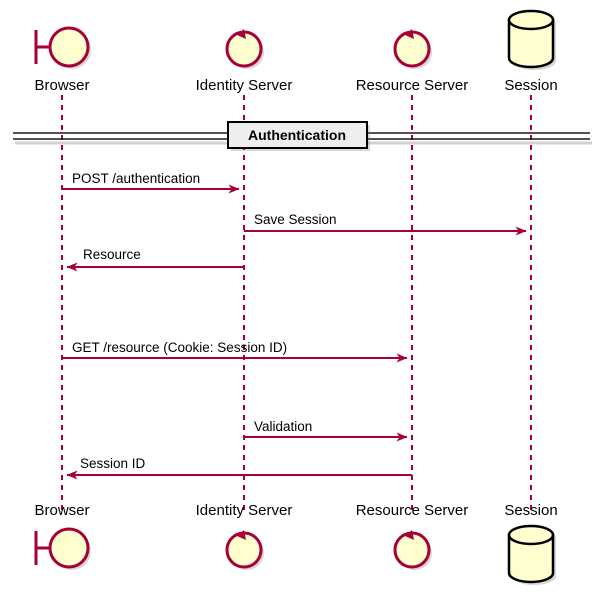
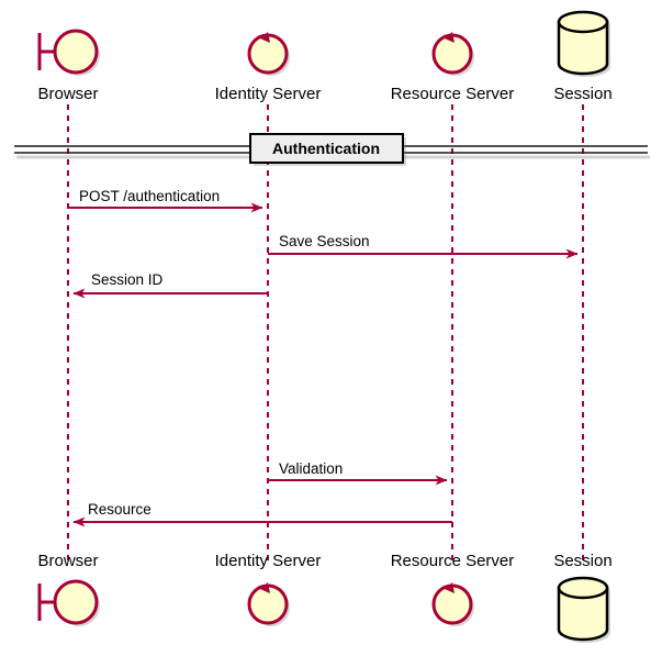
  Browser
  Identity Server
  Resource Server
  Session
  Authentication
  POST /authentication
  Save Session
- Resource
+ Session ID
- GET /resource (Cookie: Session ID)
  Validation
- Session ID
+ Resource
  Browser
  Identity Server
  Resource Server
  Session
